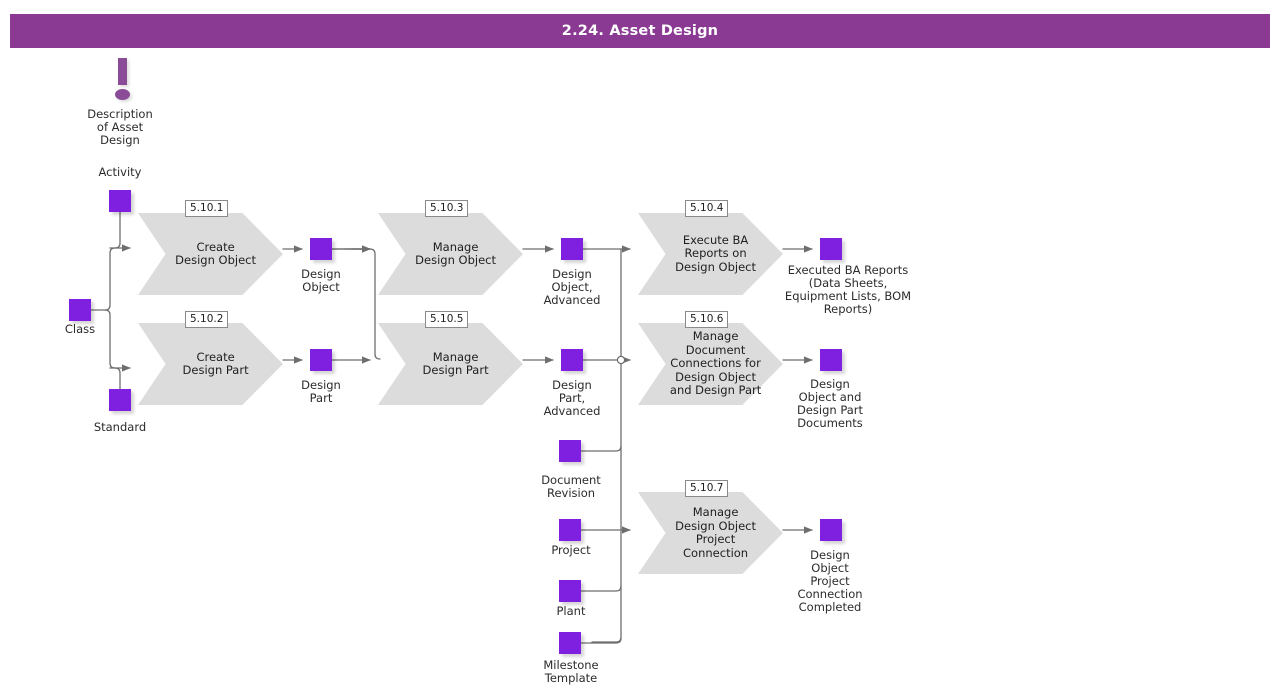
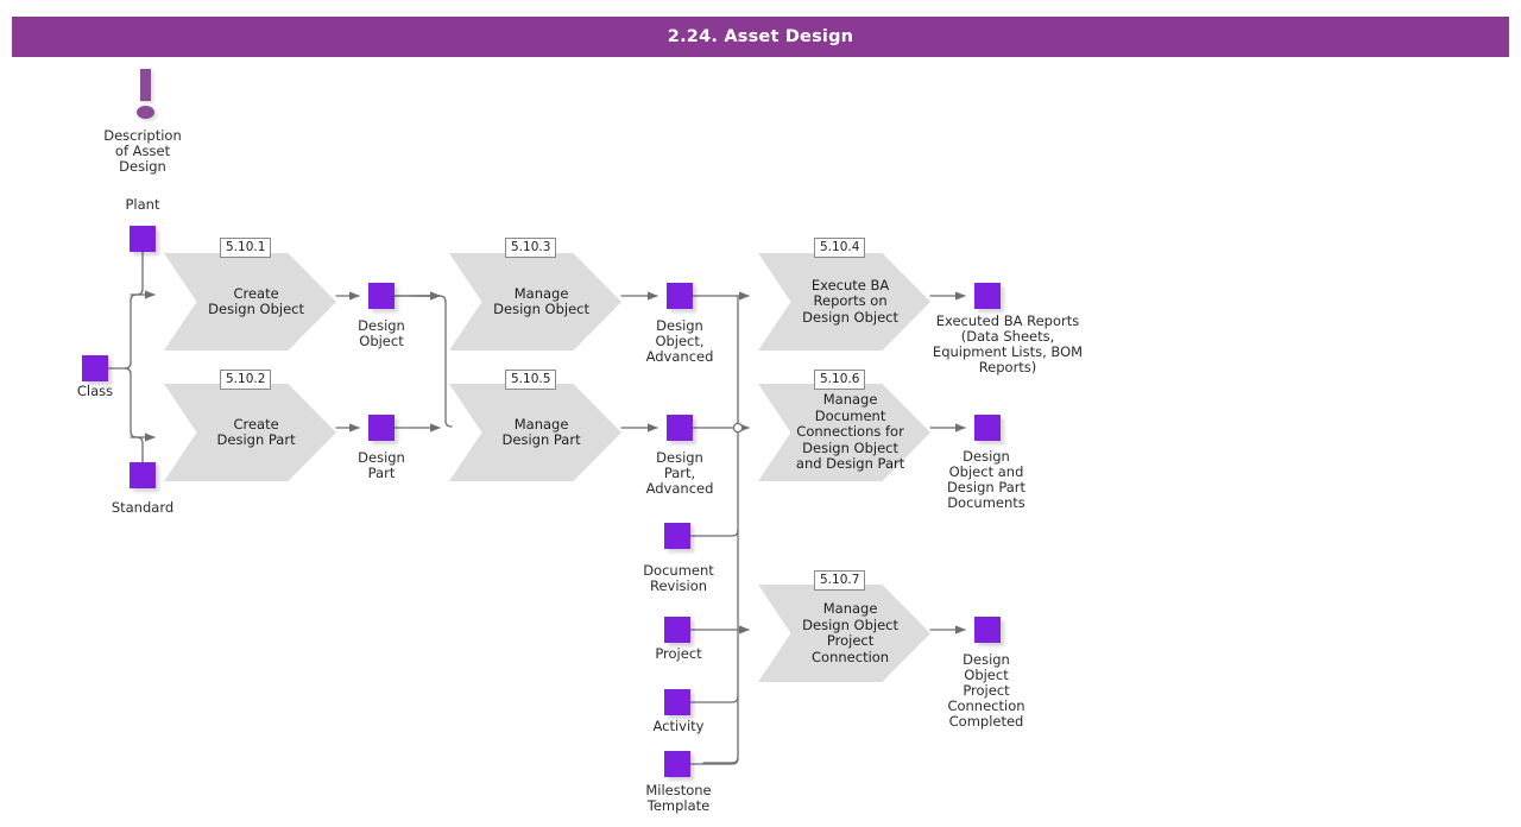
  2.24. Asset Design
  Description
  of Asset
  Design
- Activity
+ Plant
  Class
  Standard
  Design
  Object
  Design
  Part
  Design
  Object,
  Advanced
  Design
  Part,
  Advanced
  Document
  Revision
  Project
- Plant
+ Activity
  Milestone
  Template
  Executed BA Reports
  (Data Sheets,
  Equipment Lists, BOM
  Reports)
  Design
  Object and
  Design Part
  Documents
  Design
  Object
  Project
  Connection
  Completed
  Create
  Design Object
  5.10.1
  Create
  Design Part
  5.10.2
  Manage
  Design Object
  5.10.3
  Manage
  Design Part
  5.10.5
  Execute BA
  Reports on
  Design Object
  5.10.4
  Manage
  Document
  Connections for
  Design Object
  and Design Part
  5.10.6
  Manage
  Design Object
  Project
  Connection
  5.10.7
